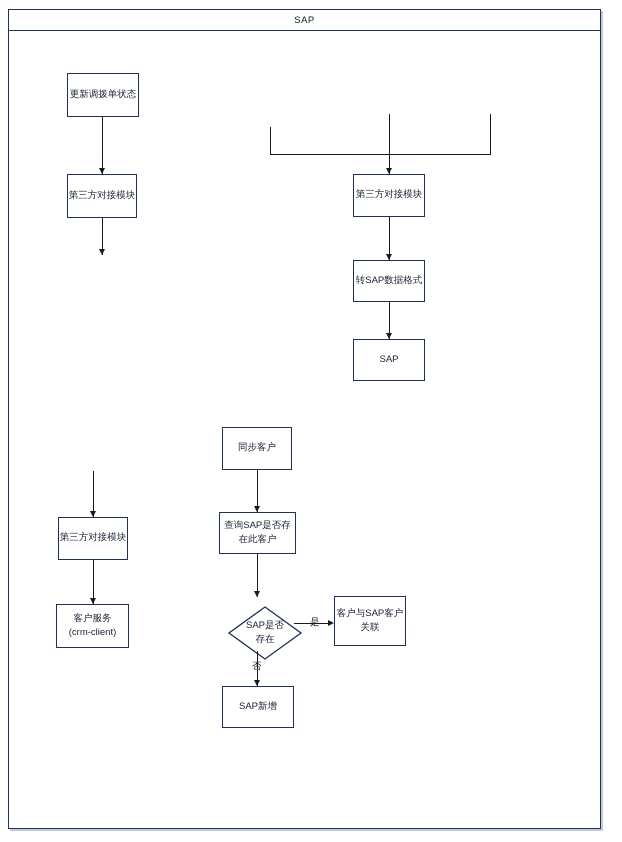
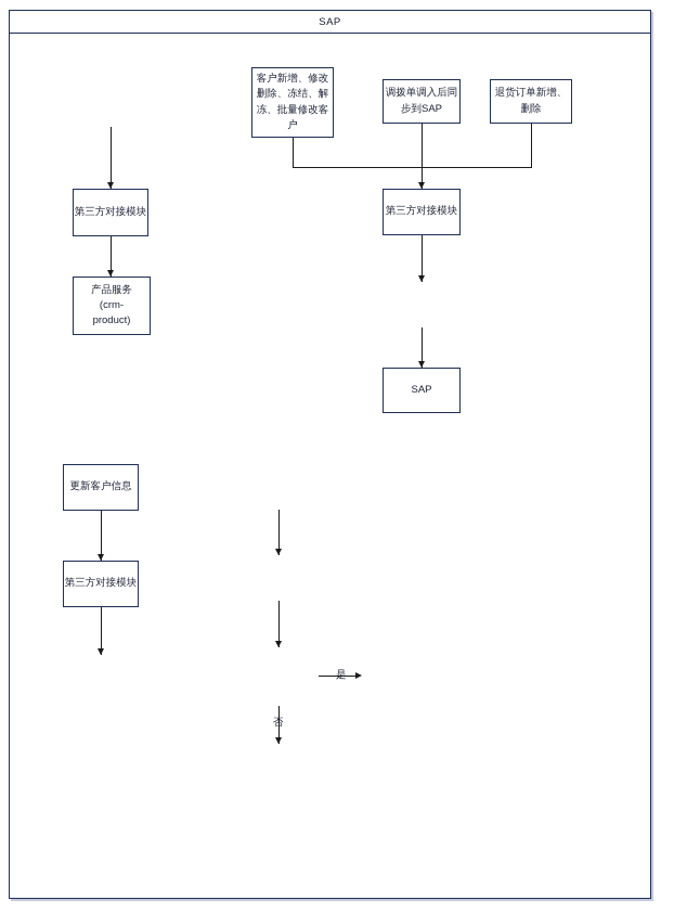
  SAP
- 更新调拨单状态
  第三方对接模块
+ 产品服务
+ (crm-
+ product)
+ 客户新增、修改
+ 删除、冻结、解
+ 冻、批量修改客
+ 户
+ 调拨单调入后同
+ 步到SAP
+ 退货订单新增、
+ 删除
  第三方对接模块
- 转SAP数据格式
  SAP
+ 更新客户信息
  第三方对接模块
- 客户服务
- (crm-client)
- 同步客户
- 查询SAP是否存
- 在此客户
- SAP是否
- 存在
  是
- 客户与SAP客户
- 关联
  否
- SAP新增
